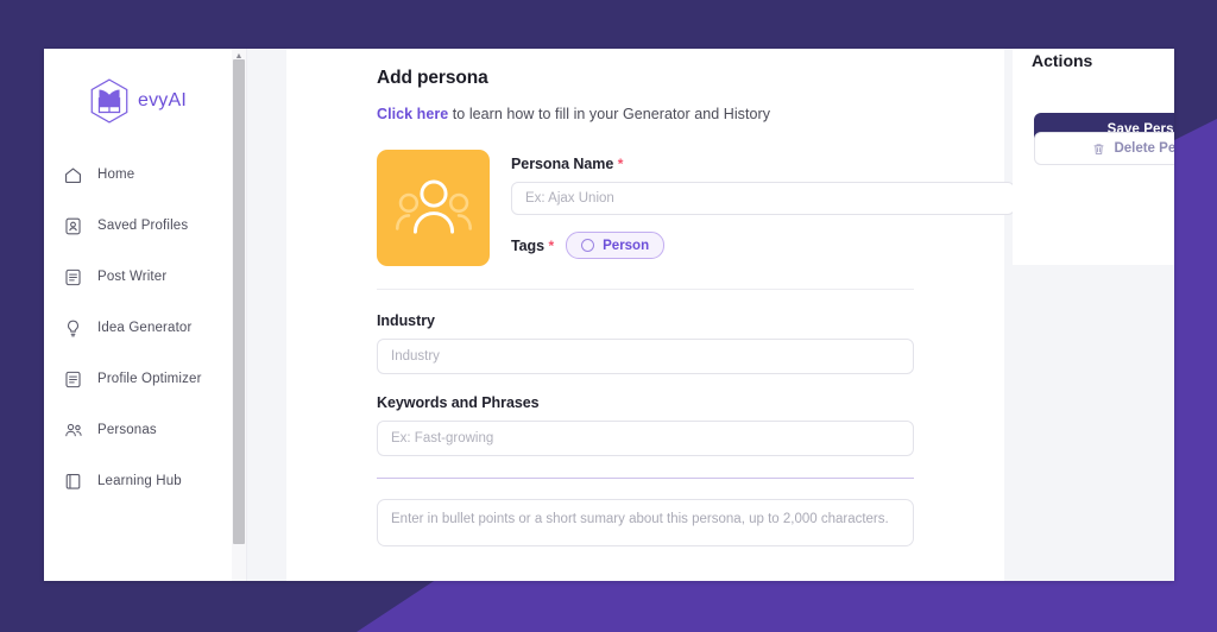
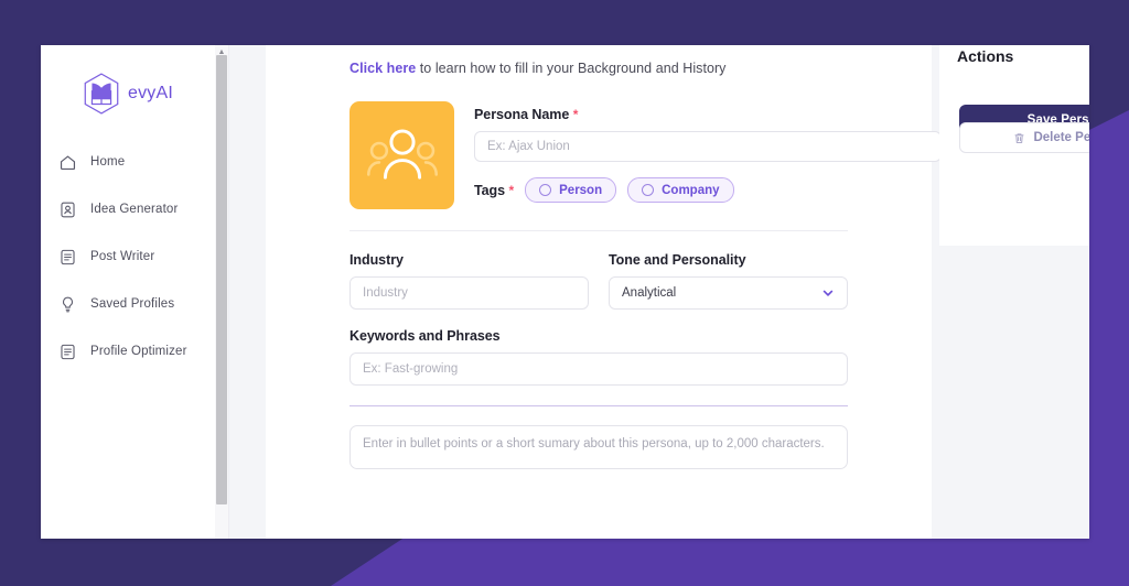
  evyAI
  Home
- Saved Profiles
+ Idea Generator
  Post Writer
- Idea Generator
+ Saved Profiles
  Profile Optimizer
- Personas
- Learning Hub
- Add persona
- Click here to learn how to fill in your Generator and History
+ Click here to learn how to fill in your Background and History
  Persona Name *
  Ex: Ajax Union
  Tags *
  Person
+ Company
  Industry
  Industry
+ Tone and Personality
+ Analytical
  Keywords and Phrases
  Ex: Fast-growing
  Enter in bullet points or a short sumary about this persona, up to 2,000 characters.
  Actions
  Save Pers
